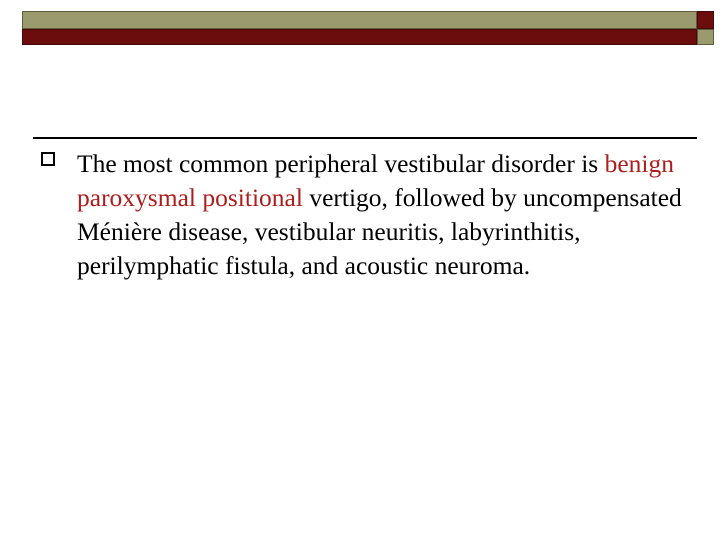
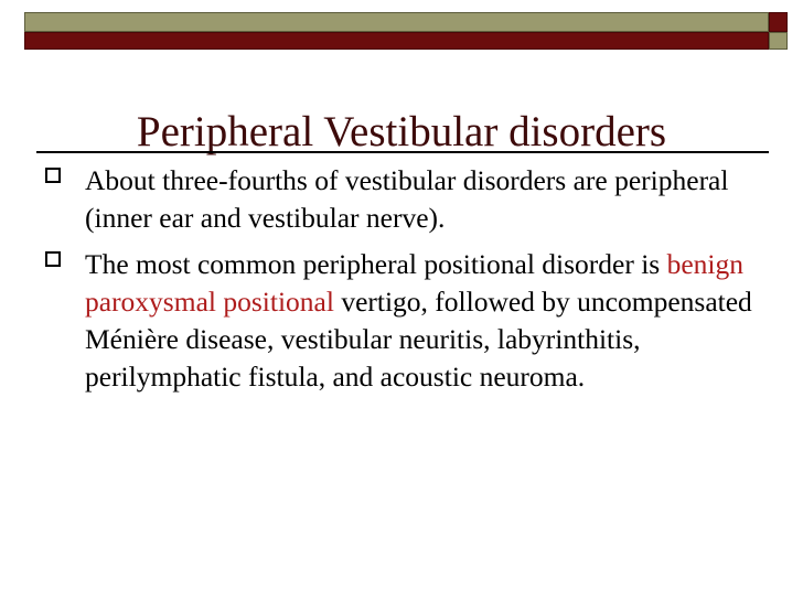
+ Peripheral Vestibular disorders
+ About three-fourths of vestibular disorders are peripheral (inner ear and vestibular nerve).
- The most common peripheral vestibular disorder is benign paroxysmal positional vertigo, followed by uncompensated Ménière disease, vestibular neuritis, labyrinthitis, perilymphatic fistula, and acoustic neuroma.
+ The most common peripheral positional disorder is benign paroxysmal positional vertigo, followed by uncompensated Ménière disease, vestibular neuritis, labyrinthitis, perilymphatic fistula, and acoustic neuroma.
